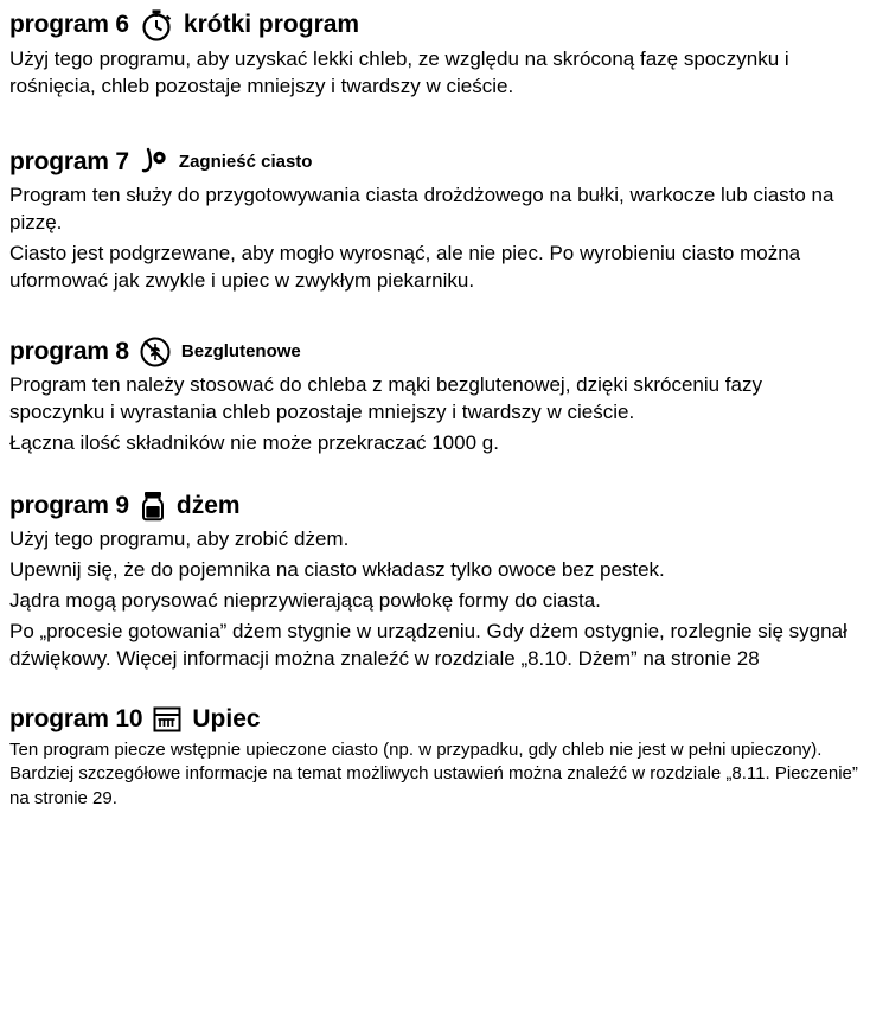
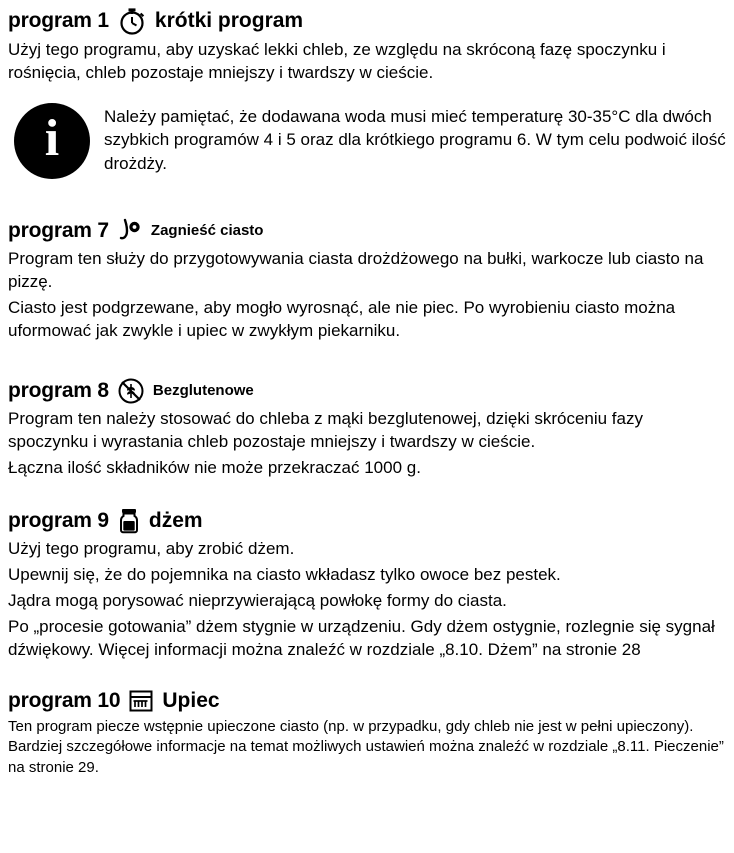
- program 6
+ program 1
  krótki program
  Użyj tego programu, aby uzyskać lekki chleb, ze względu na skróconą fazę spoczynku i rośnięcia, chleb pozostaje mniejszy i twardszy w cieście.
+ i
+ Należy pamiętać, że dodawana woda musi mieć temperaturę 30-35°C dla dwóch szybkich programów 4 i 5 oraz dla krótkiego programu 6. W tym celu podwoić ilość drożdży.
  program 7
  Zagnieść ciasto
  Program ten służy do przygotowywania ciasta drożdżowego na bułki, warkocze lub ciasto na pizzę.
  Ciasto jest podgrzewane, aby mogło wyrosnąć, ale nie piec. Po wyrobieniu ciasto można uformować jak zwykle i upiec w zwykłym piekarniku.
  program 8
  Bezglutenowe
  Program ten należy stosować do chleba z mąki bezglutenowej, dzięki skróceniu fazy spoczynku i wyrastania chleb pozostaje mniejszy i twardszy w cieście.
  Łączna ilość składników nie może przekraczać 1000 g.
  program 9
  dżem
  Użyj tego programu, aby zrobić dżem.
  Upewnij się, że do pojemnika na ciasto wkładasz tylko owoce bez pestek.
  Jądra mogą porysować nieprzywierającą powłokę formy do ciasta.
  Po „procesie gotowania” dżem stygnie w urządzeniu. Gdy dżem ostygnie, rozlegnie się sygnał dźwiękowy. Więcej informacji można znaleźć w rozdziale „8.10. Dżem” na stronie 28
  program 10
  Upiec
  Ten program piecze wstępnie upieczone ciasto (np. w przypadku, gdy chleb nie jest w pełni upieczony). Bardziej szczegółowe informacje na temat możliwych ustawień można znaleźć w rozdziale „8.11. Pieczenie” na stronie 29.
